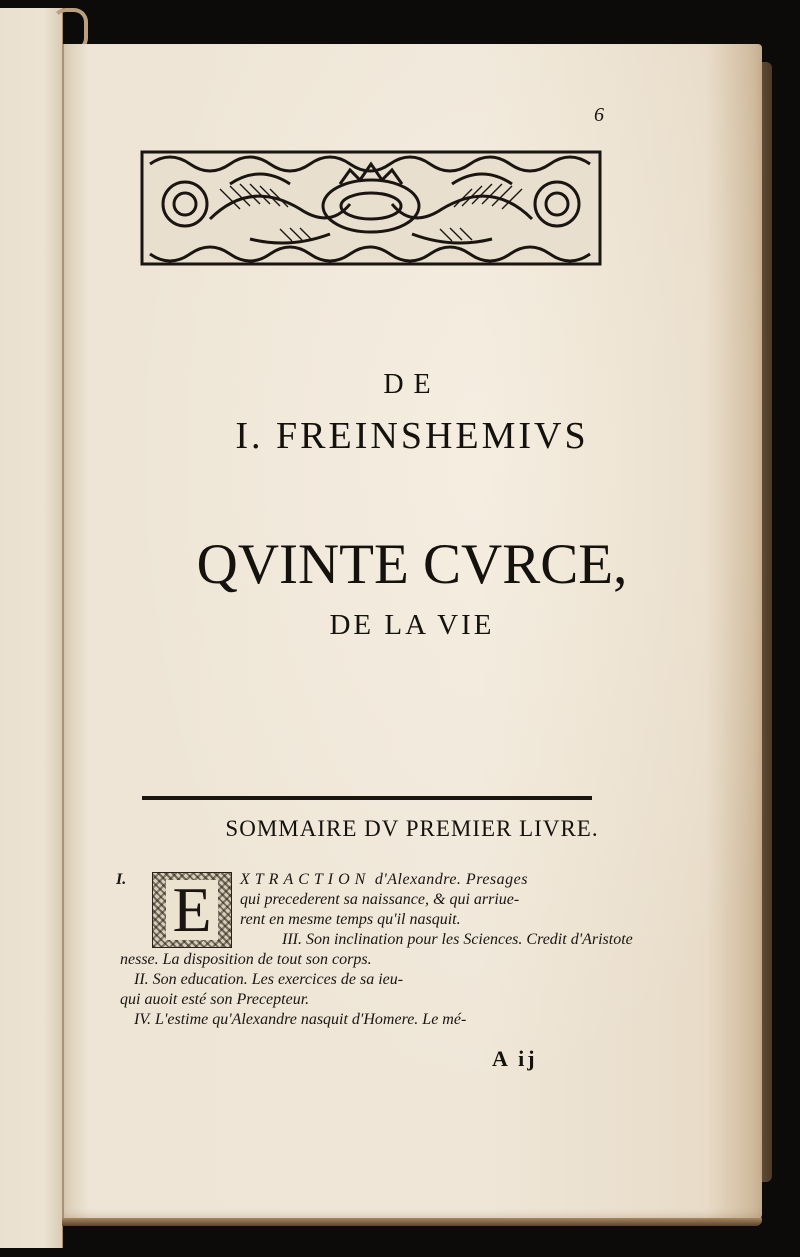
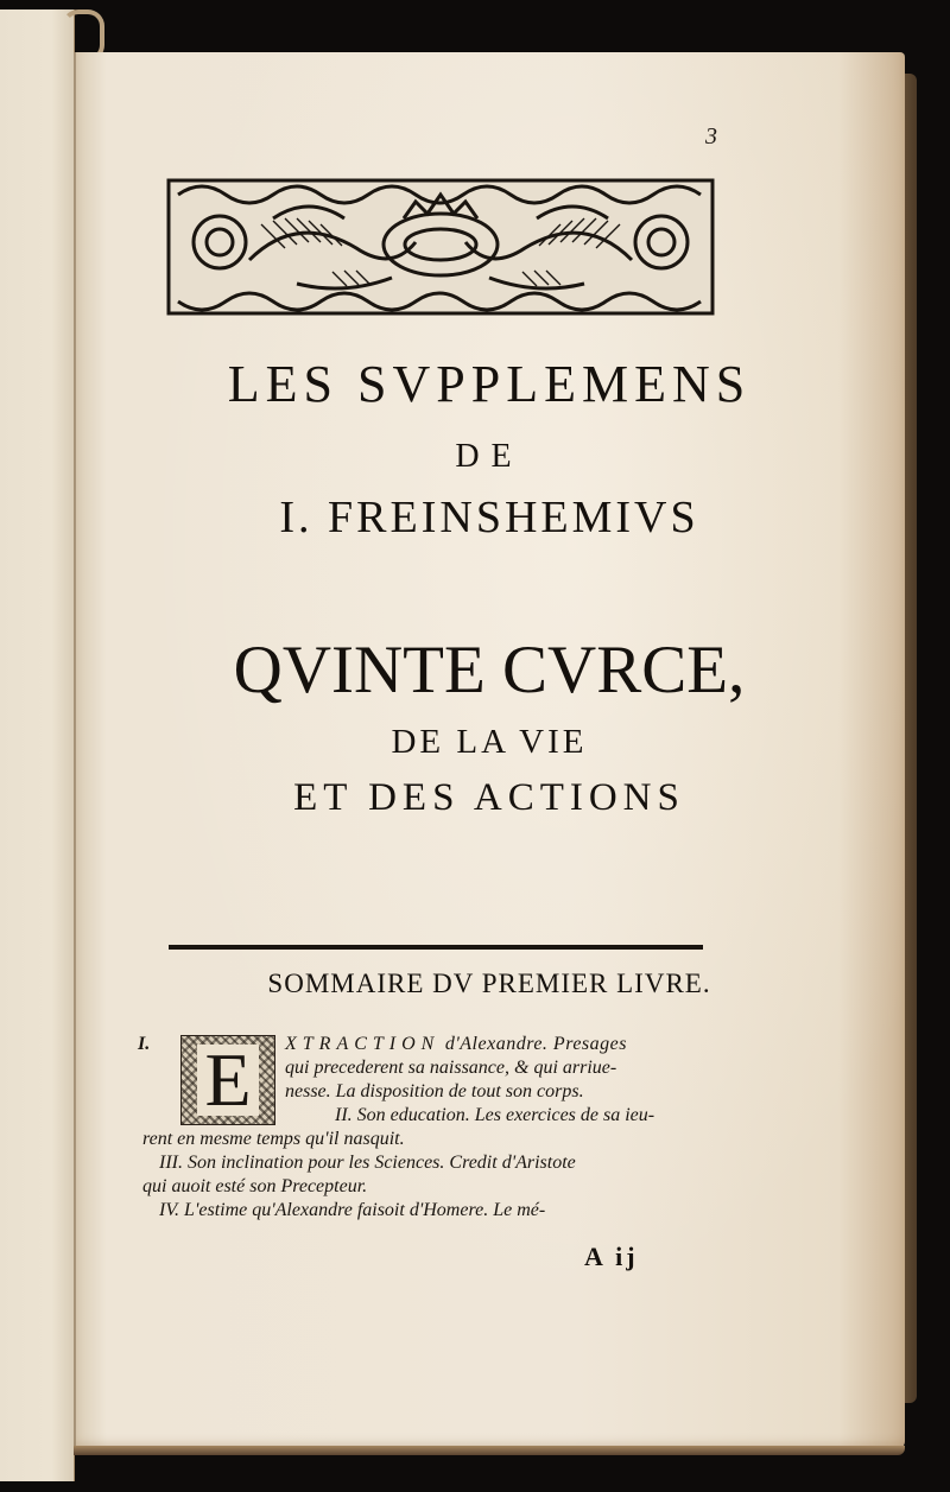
- 6
+ 3
+ LES SVPPLEMENS
  DE
  I. FREINSHEMIVS
  QVINTE CVRCE,
  DE LA VIE
+ ET DES ACTIONS
  SOMMAIRE DV PREMIER LIVRE.
  I.
  E
  XTRACTION d'Alexandre. Presages
  qui precederent sa naissance, & qui arriue-
- rent en mesme temps qu'il nasquit.
+ nesse. La disposition de tout son corps.
- III. Son inclination pour les Sciences. Credit d'Aristote
+ II. Son education. Les exercices de sa ieu-
- nesse. La disposition de tout son corps.
+ rent en mesme temps qu'il nasquit.
- II. Son education. Les exercices de sa ieu-
+ III. Son inclination pour les Sciences. Credit d'Aristote
  qui auoit esté son Precepteur.
- IV. L'estime qu'Alexandre nasquit d'Homere. Le mé-
+ IV. L'estime qu'Alexandre faisoit d'Homere. Le mé-
  A ij
